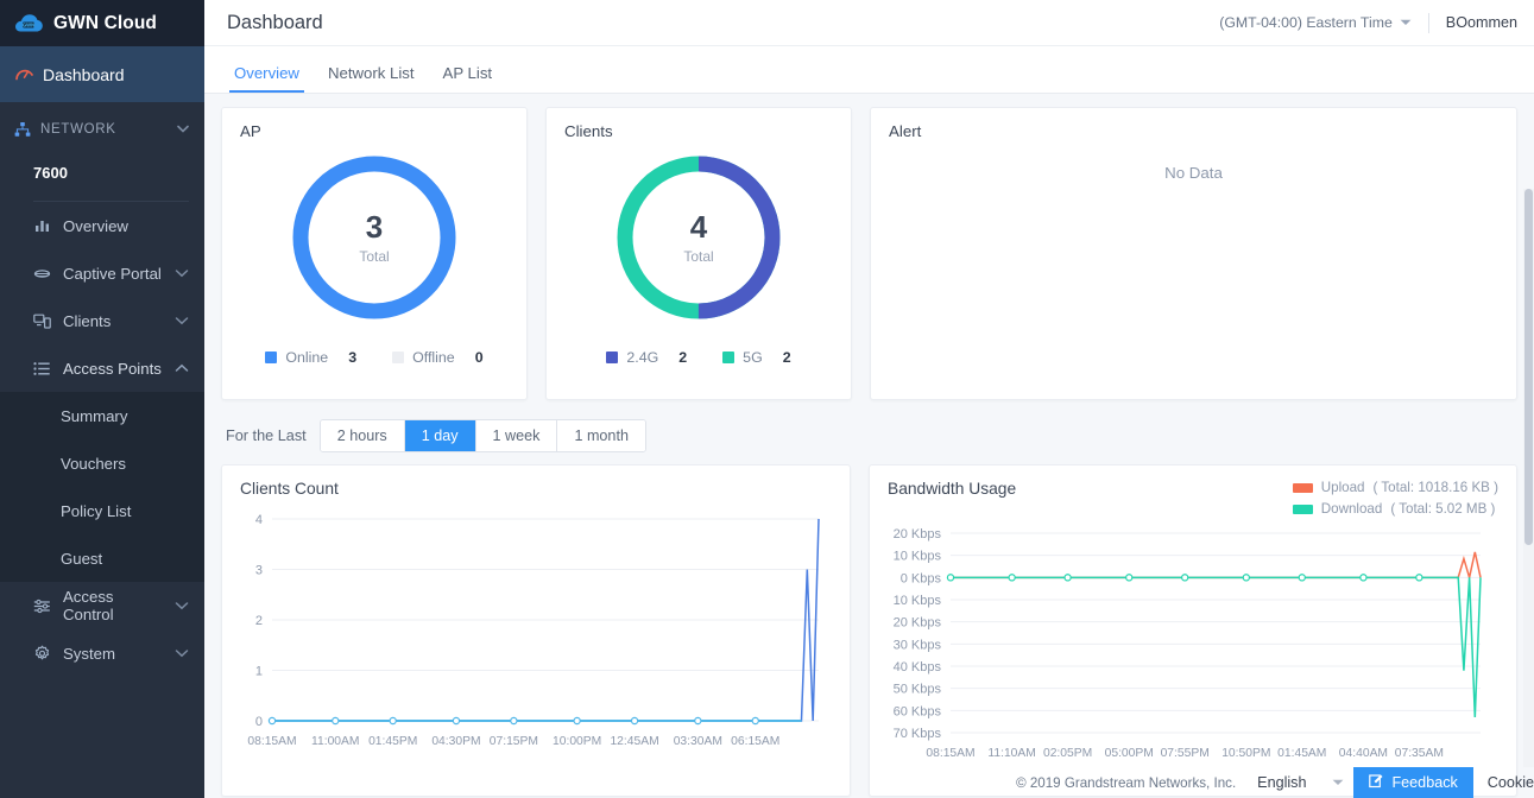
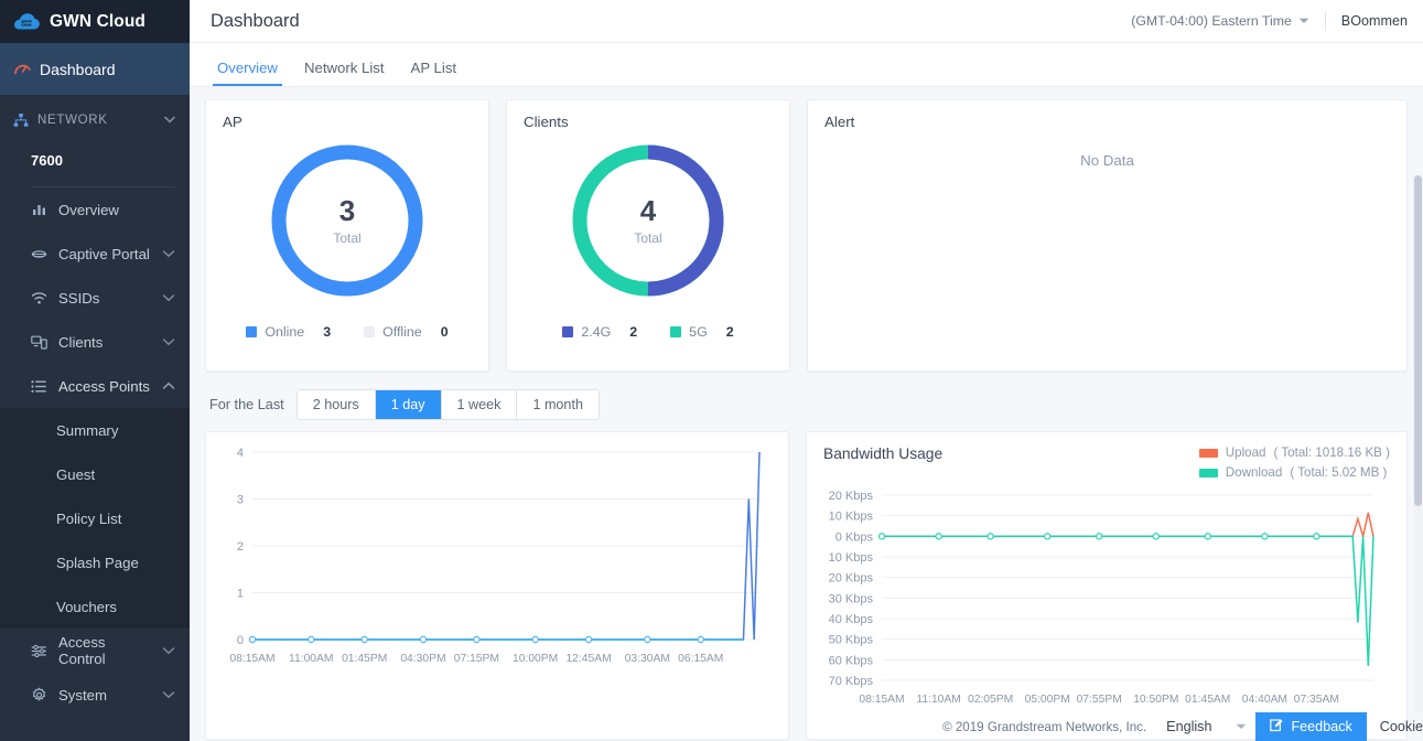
  GWN Cloud
  Dashboard
  NETWORK
  7600
  Overview
  Captive Portal
+ SSIDs
  Clients
  Access Points
  Summary
- Vouchers
+ Guest
  Policy List
+ Splash Page
- Guest
+ Vouchers
  Access Control
  System
  Dashboard
  (GMT-04:00) Eastern Time
  BOommen
  Overview
  Network List
  AP List
  AP
  3
  Total
  Online
  3
  Offline
  0
  Clients
  4
  Total
  2.4G
  2
  5G
  2
  Alert
  No Data
  For the Last
  2 hours
  1 day
  1 week
  1 month
- Clients Count
  0
  1
  2
  3
  4
  08:15AM
  11:00AM
  01:45PM
  04:30PM
  07:15PM
  10:00PM
  12:45AM
  03:30AM
  06:15AM
  Bandwidth Usage
  Upload
  ( Total: 1018.16 KB )
  Download
  ( Total: 5.02 MB )
  20 Kbps
  10 Kbps
  0 Kbps
  10 Kbps
  20 Kbps
  30 Kbps
  40 Kbps
  50 Kbps
  60 Kbps
  70 Kbps
  08:15AM
  11:10AM
  02:05PM
  05:00PM
  07:55PM
  10:50PM
  01:45AM
  04:40AM
  07:35AM
  © 2019 Grandstream Networks, Inc.
  English
  Feedback
  Cookie
